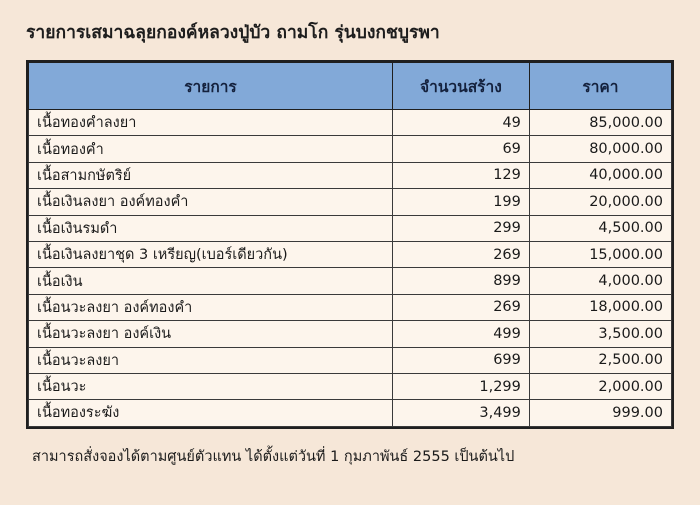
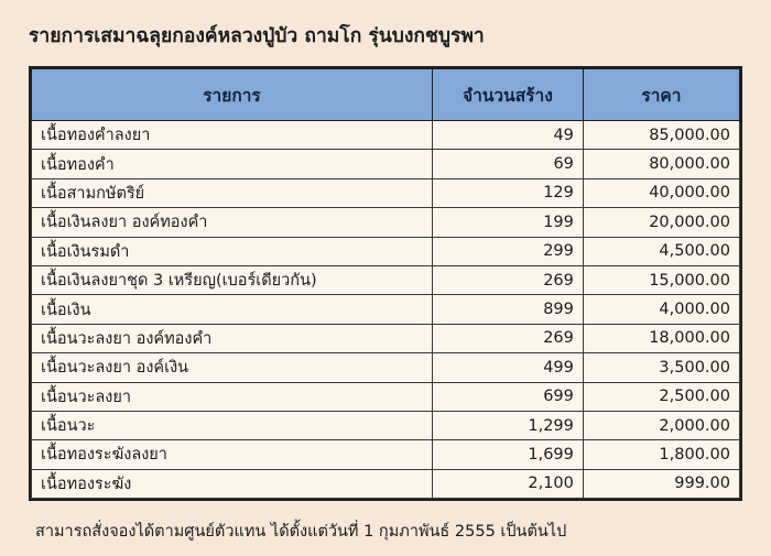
  รายการเสมาฉลุยกองค์หลวงปู่บัว ถามโก รุ่นบงกชบูรพา
  รายการ	จำนวนสร้าง	ราคา
  เนื้อทองคำลงยา	49	85,000.00
  เนื้อทองคำ	69	80,000.00
  เนื้อสามกษัตริย์	129	40,000.00
  เนื้อเงินลงยา องค์ทองคำ	199	20,000.00
  เนื้อเงินรมดำ	299	4,500.00
  เนื้อเงินลงยาชุด 3 เหรียญ(เบอร์เดียวกัน)	269	15,000.00
  เนื้อเงิน	899	4,000.00
  เนื้อนวะลงยา องค์ทองคำ	269	18,000.00
  เนื้อนวะลงยา องค์เงิน	499	3,500.00
  เนื้อนวะลงยา	699	2,500.00
  เนื้อนวะ	1,299	2,000.00
+ เนื้อทองระฆังลงยา	1,699	1,800.00
- เนื้อทองระฆัง	3,499	999.00
+ เนื้อทองระฆัง	2,100	999.00
  สามารถสั่งจองได้ตามศูนย์ตัวแทน ได้ตั้งแต่วันที่ 1 กุมภาพันธ์ 2555 เป็นต้นไป
